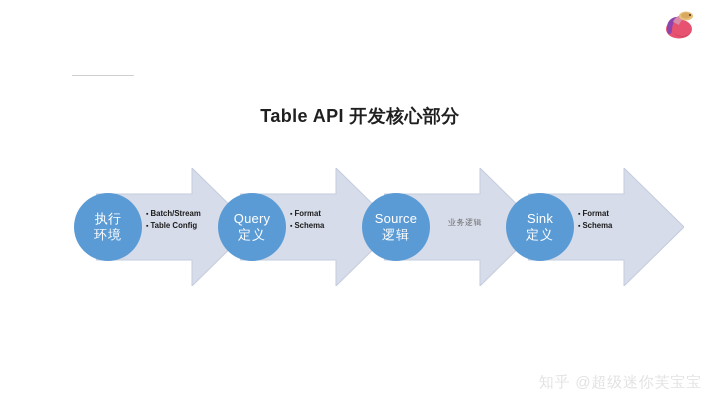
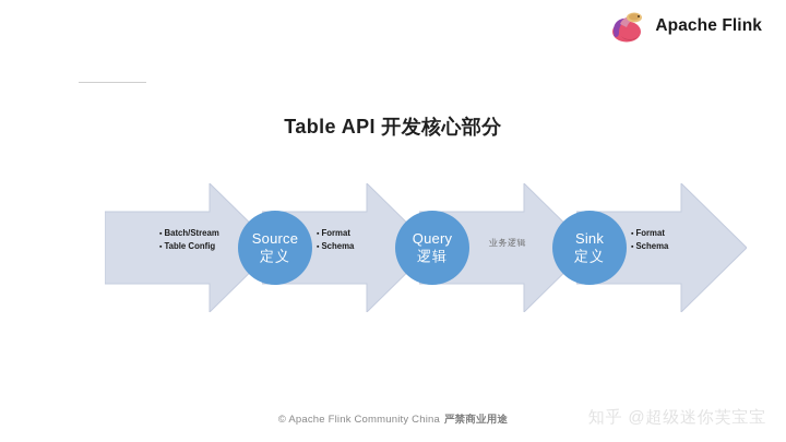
+ Apache Flink
  Table API 开发核心部分
- 执行
- 环境
  Batch/Stream
  Table Config
- Query
+ Source
  定义
  Format
  Schema
- Source
+ Query
  逻辑
  业务逻辑
  Sink
  定义
  Format
  Schema
+ © Apache Flink Community China 严禁商业用途
  知乎 @超级迷你芙宝宝
